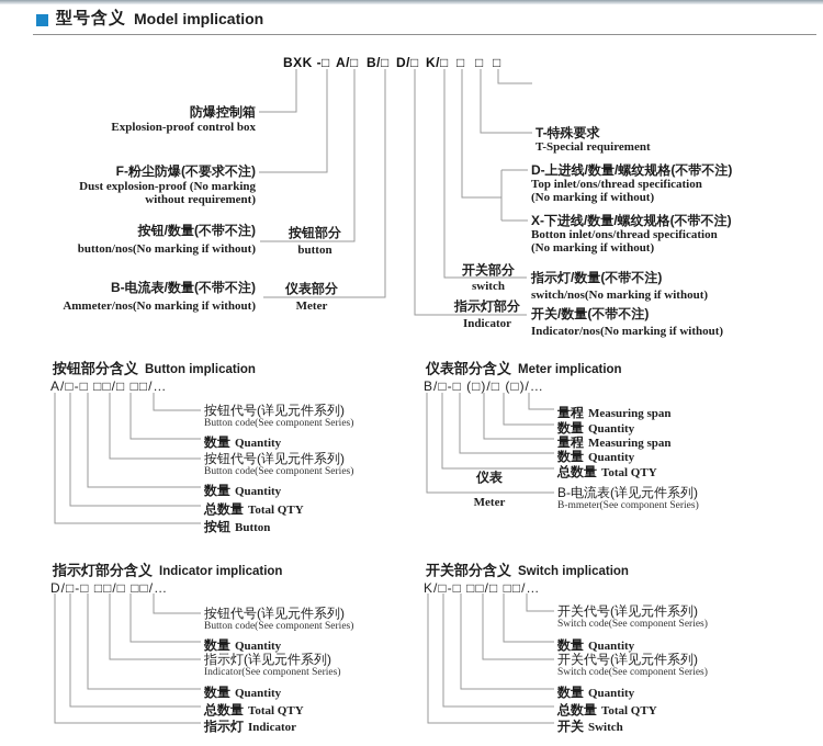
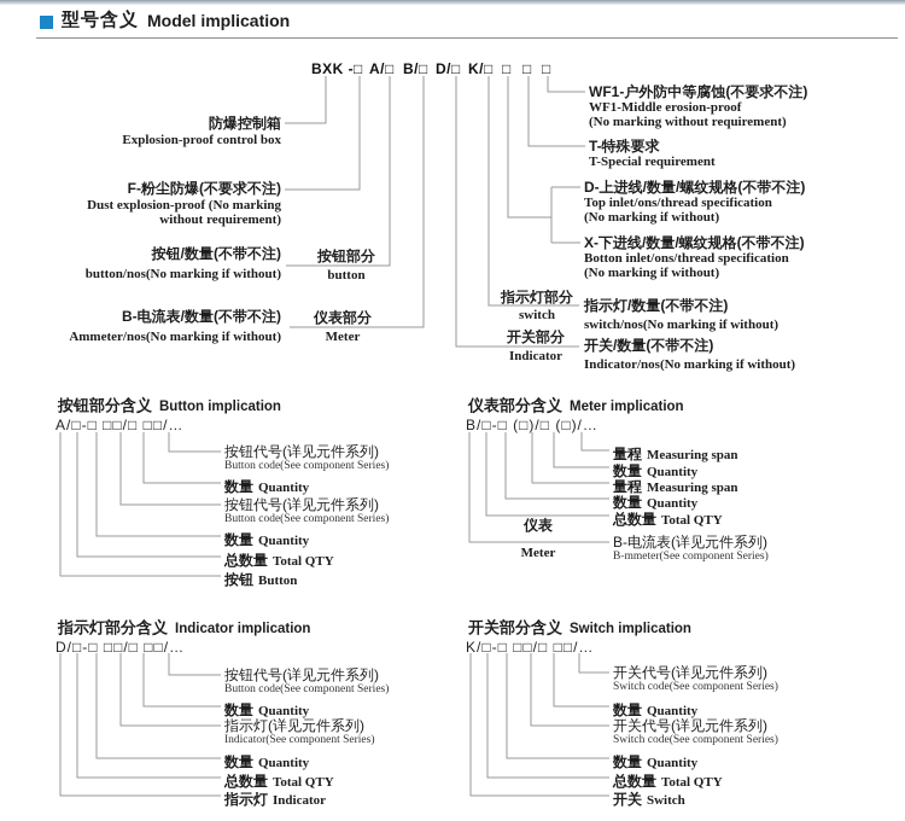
  型号含义
  Model implication
  BXK -
  □
  A/□
  B/□
  D/□
  K/□
  □
  □
  □
  防爆控制箱
  Explosion-proof control box
  F-粉尘防爆(不要求不注)
  Dust explosion-proof (No marking
  without requirement)
  按钮/数量(不带不注)
  button/nos(No marking if without)
  B-电流表/数量(不带不注)
  Ammeter/nos(No marking if without)
  按钮部分
  button
  仪表部分
  Meter
- 开关部分
+ 指示灯部分
  switch
- 指示灯部分
+ 开关部分
  Indicator
+ WF1-户外防中等腐蚀(不要求不注)
+ WF1-Middle erosion-proof
+ (No marking without requirement)
  T-特殊要求
  T-Special requirement
  D-上进线/数量/螺纹规格(不带不注)
  Top inlet/ons/thread specification
  (No marking if without)
  X-下进线/数量/螺纹规格(不带不注)
  Botton inlet/ons/thread specification
  (No marking if without)
  指示灯/数量(不带不注)
  switch/nos(No marking if without)
  开关/数量(不带不注)
  Indicator/nos(No marking if without)
  按钮部分含义 Button implication
  A/□-□ □□/□ □□/…
  按钮代号(详见元件系列)
  Button code(See component Series)
  数量 Quantity
  按钮代号(详见元件系列)
  Button code(See component Series)
  数量 Quantity
  总数量 Total QTY
  按钮 Button
  仪表部分含义 Meter implication
  B/□-□ (□)/□ (□)/…
  量程 Measuring span
  数量 Quantity
  量程 Measuring span
  数量 Quantity
  总数量 Total QTY
  B-电流表(详见元件系列)
  B-mmeter(See component Series)
  仪表
  Meter
  指示灯部分含义 Indicator implication
  D/□-□ □□/□ □□/…
  按钮代号(详见元件系列)
  Button code(See component Series)
  数量 Quantity
  指示灯(详见元件系列)
  Indicator(See component Series)
  数量 Quantity
  总数量 Total QTY
  指示灯 Indicator
  开关部分含义 Switch implication
  K/□-□ □□/□ □□/…
  开关代号(详见元件系列)
  Switch code(See component Series)
  数量 Quantity
  开关代号(详见元件系列)
  Switch code(See component Series)
  数量 Quantity
  总数量 Total QTY
  开关 Switch
